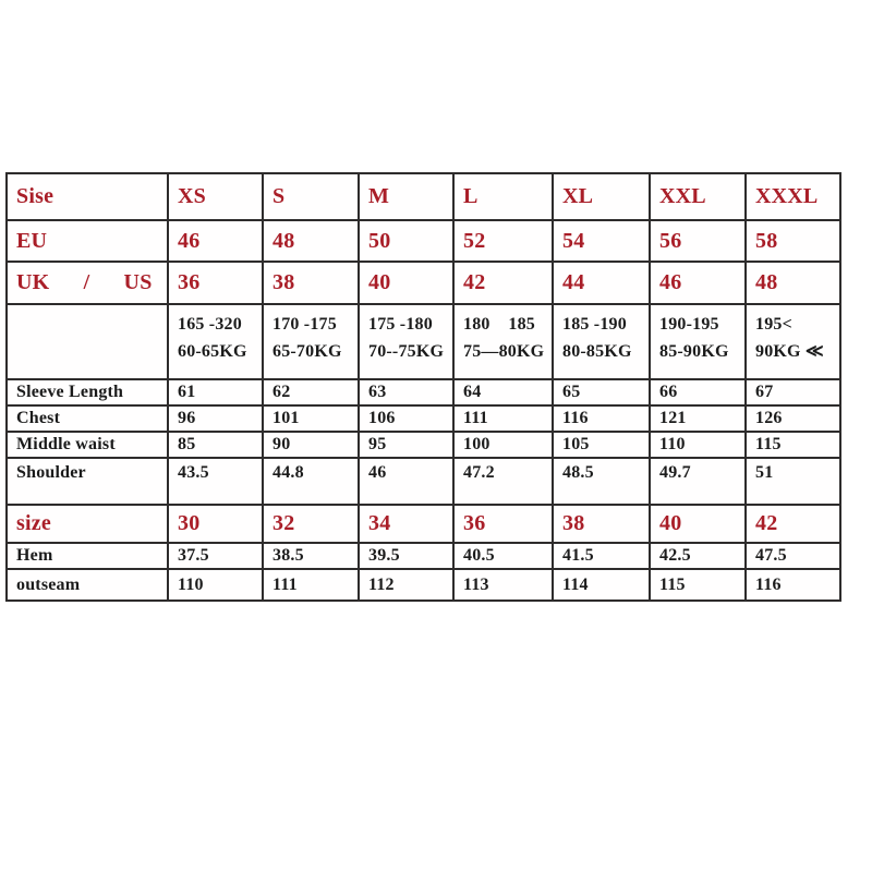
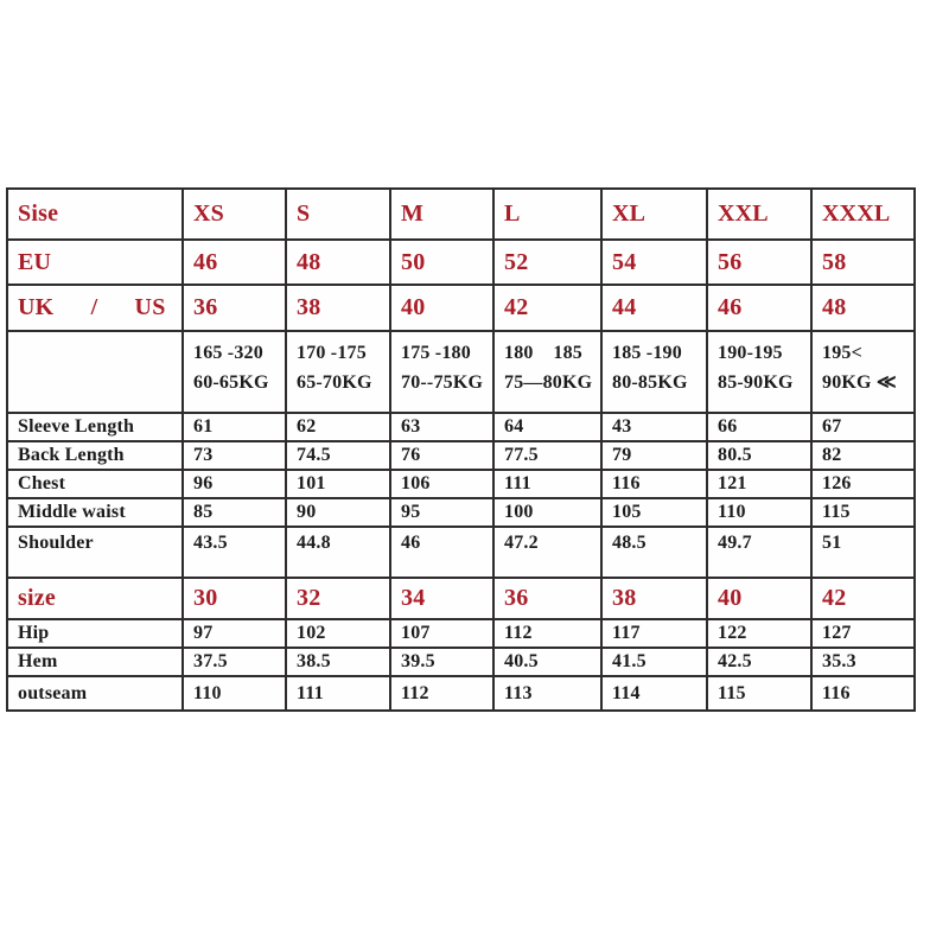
  Sise	XS	S	M	L	XL	XXL	XXXL
  EU	46	48	50	52	54	56	58
  UK / US	36	38	40	42	44	46	48
  	165 -320 60-65KG	170 -175 65-70KG	175 -180 70--75KG	180 185 75—80KG	185 -190 80-85KG	190-195 85-90KG	195< 90KG ≪
- Sleeve Length	61	62	63	64	65	66	67
+ Sleeve Length	61	62	63	64	43	66	67
+ Back Length	73	74.5	76	77.5	79	80.5	82
  Chest	96	101	106	111	116	121	126
  Middle waist	85	90	95	100	105	110	115
  Shoulder	43.5	44.8	46	47.2	48.5	49.7	51
  size	30	32	34	36	38	40	42
+ Hip	97	102	107	112	117	122	127
- Hem	37.5	38.5	39.5	40.5	41.5	42.5	47.5
+ Hem	37.5	38.5	39.5	40.5	41.5	42.5	35.3
  outseam	110	111	112	113	114	115	116
